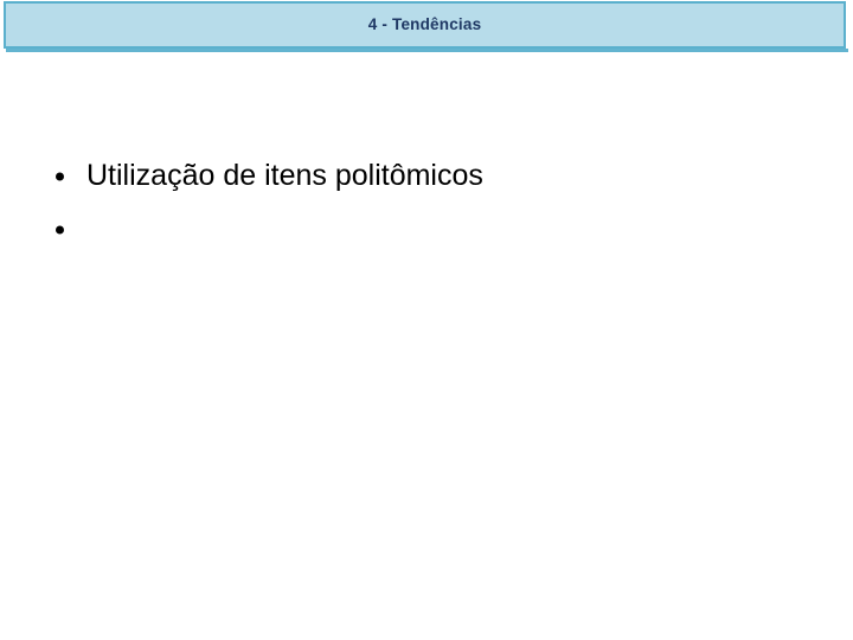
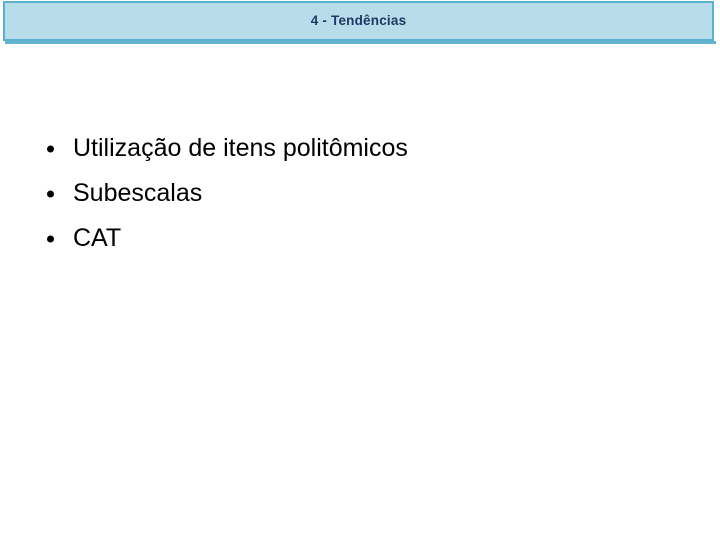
  4 - Tendências
  Utilização de itens politômicos
+ Subescalas
+ CAT
